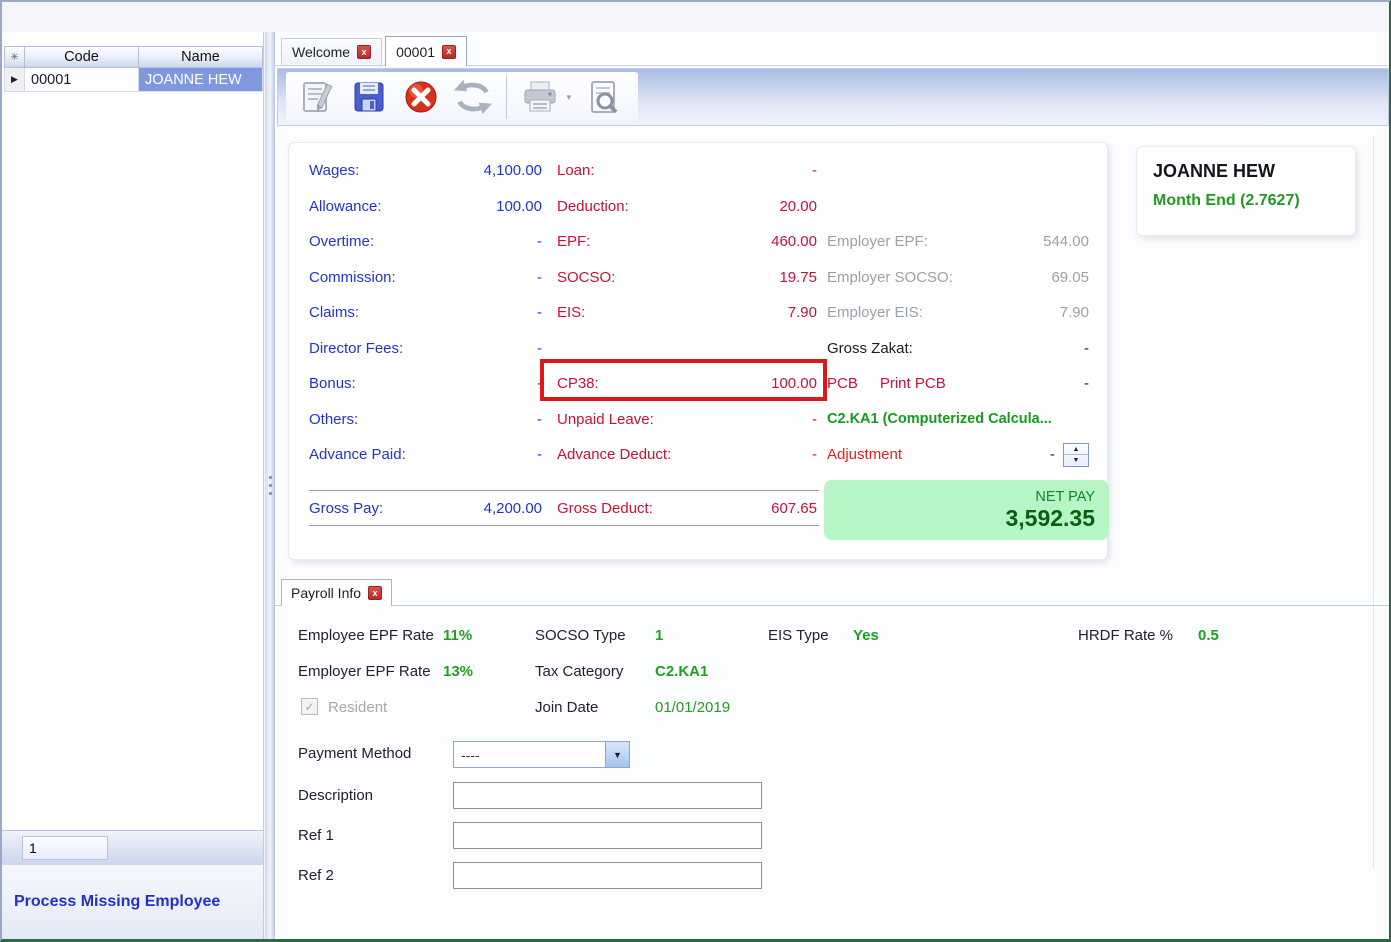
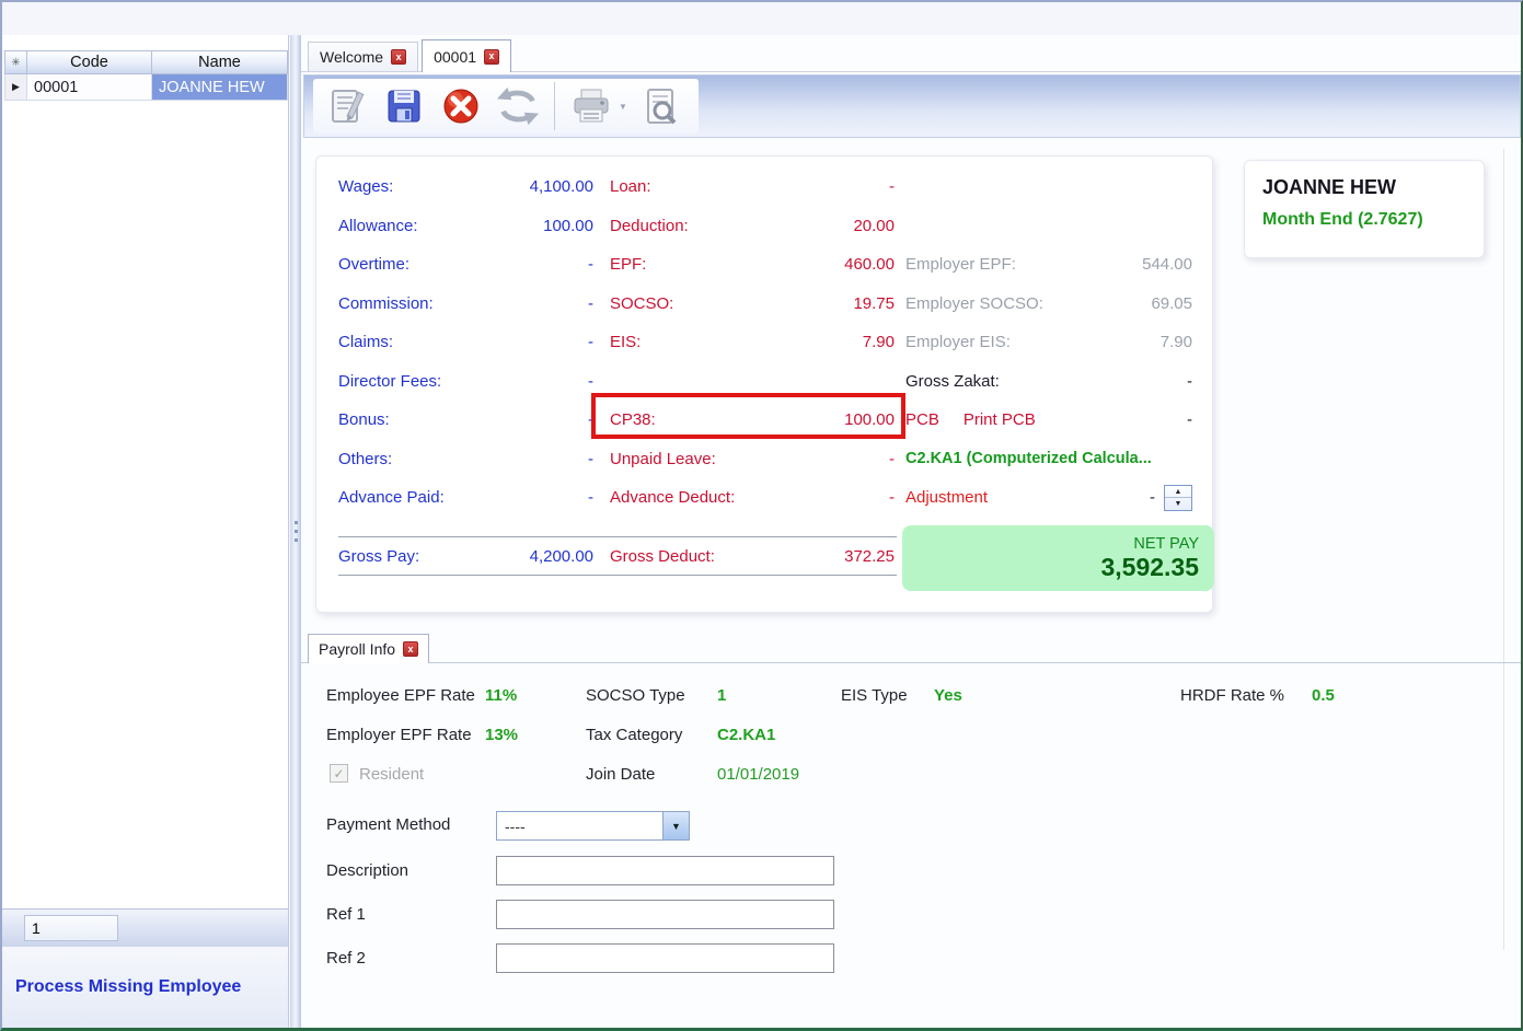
  ✳
  Code
  Name
  ▶
  00001
  JOANNE HEW
  1
  Process Missing Employee
  Welcome
  x
  00001
  x
  ▼
  Wages:
  4,100.00
  Allowance:
  100.00
  Overtime:
  -
  Commission:
  -
  Claims:
  -
  Director Fees:
  -
  Bonus:
  -
  Others:
  -
  Advance Paid:
  -
  Loan:
  -
  Deduction:
  20.00
  EPF:
  460.00
  SOCSO:
  19.75
  EIS:
  7.90
  CP38:
  100.00
  Unpaid Leave:
  -
  Advance Deduct:
  -
  Employer EPF:
  544.00
  Employer SOCSO:
  69.05
  Employer EIS:
  7.90
  Gross Zakat:
  -
  PCB
  Print PCB
  -
  C2.KA1 (Computerized Calcula...
  Adjustment
  -
  Gross Pay:
  4,200.00
  Gross Deduct:
- 607.65
+ 372.25
  NET PAY
  3,592.35
  JOANNE HEW
  Month End (2.7627)
  Payroll Info
  x
  Employee EPF Rate
  11%
  SOCSO Type
  1
  EIS Type
  Yes
  HRDF Rate %
  0.5
  Employer EPF Rate
  13%
  Tax Category
  C2.KA1
  ✓
  Resident
  Join Date
  01/01/2019
  Payment Method
  ----
  ▼
  Description
  Ref 1
  Ref 2
